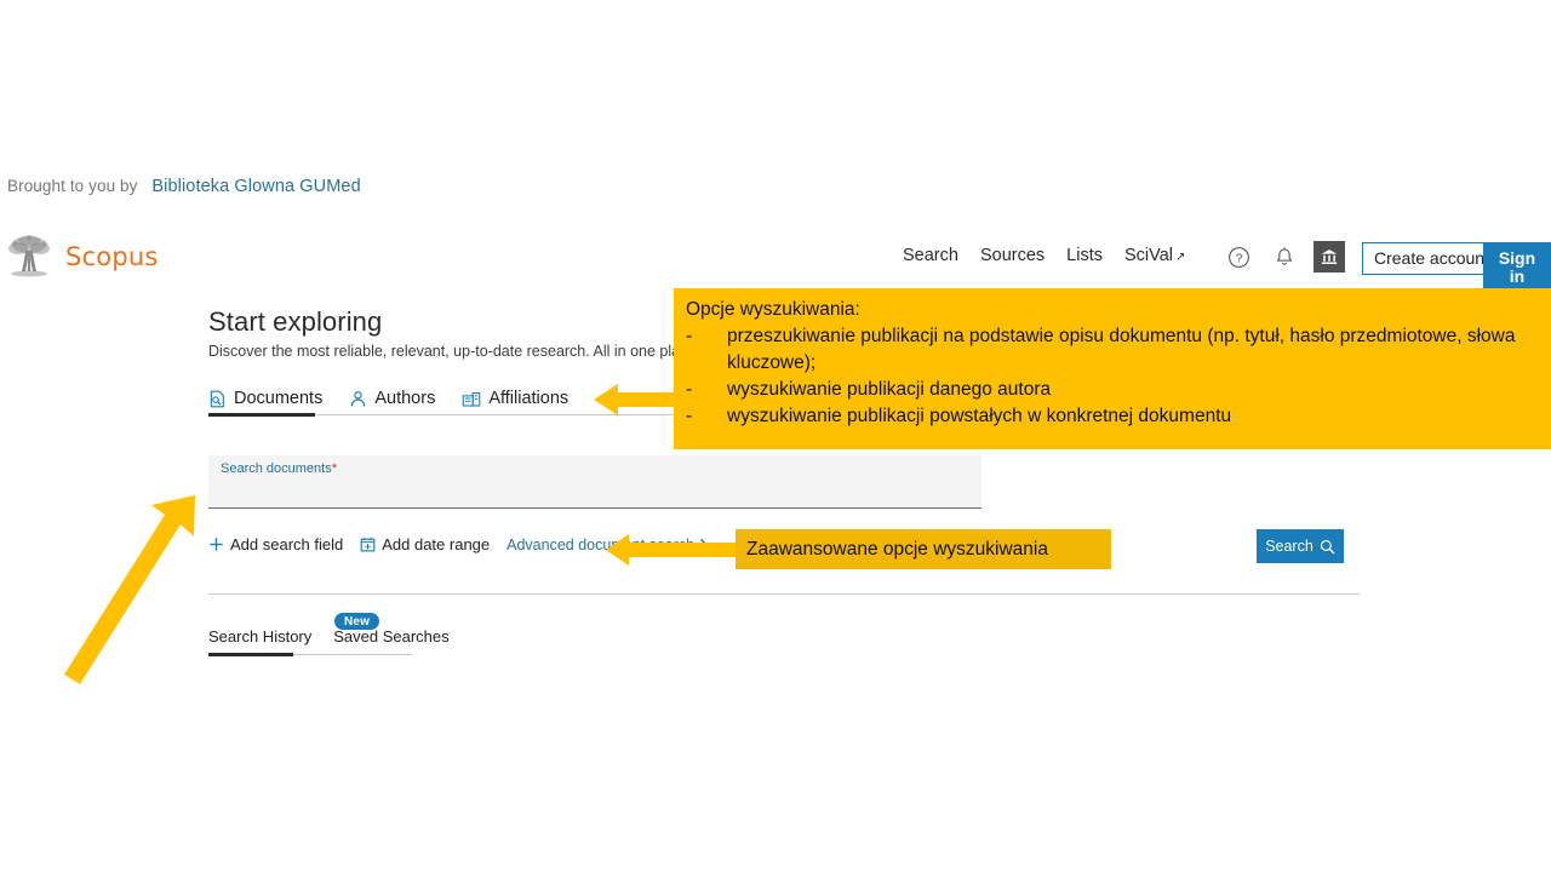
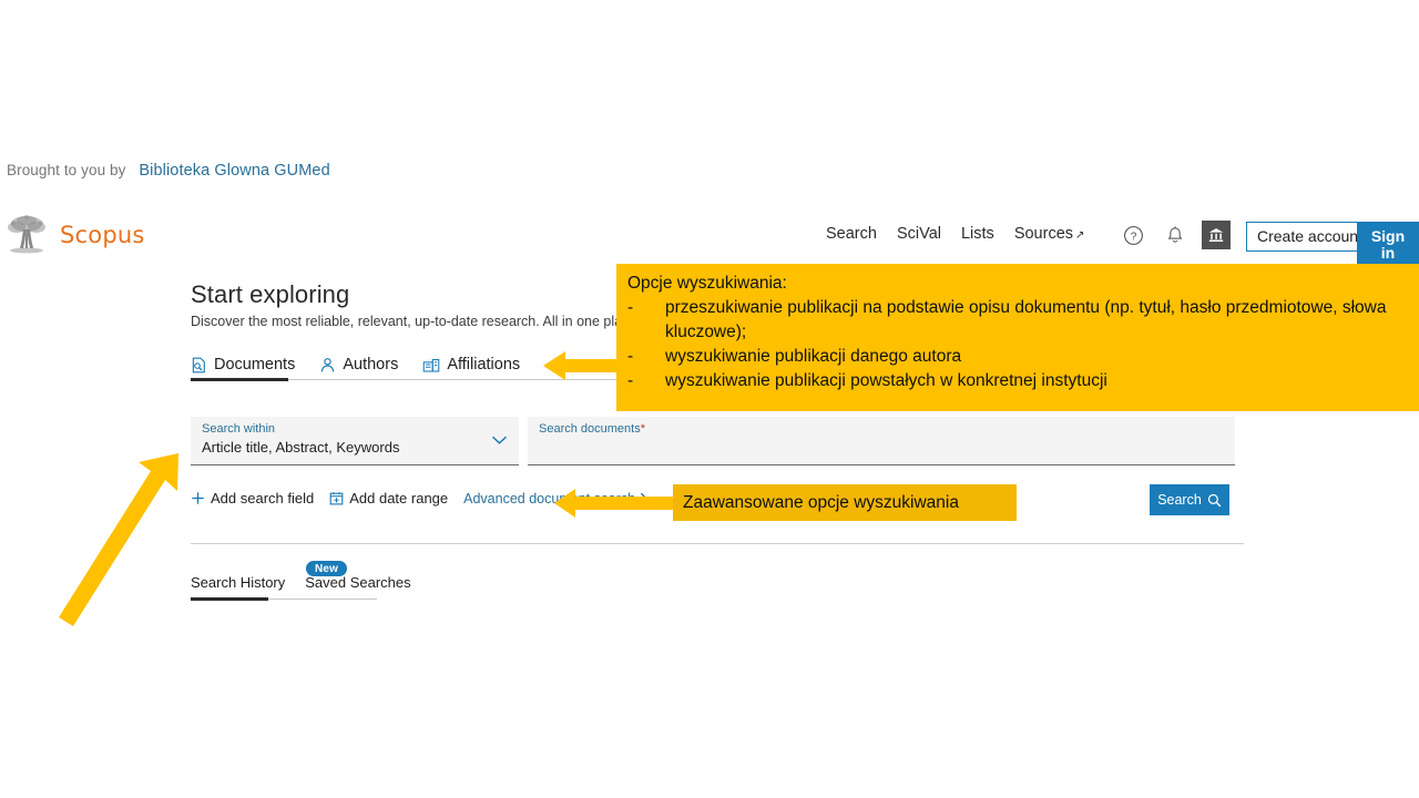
  Brought to you by Biblioteka Glowna GUMed
  Scopus
  Search
- Sources
+ SciVal
  Lists
- SciVal ↗
+ Sources ↗
  ?
  Create accoun
  Sign in
  Start exploring
  Discover the most reliable, relevant, up-to-date research. All in one pl
  Documents
  Authors
  Affiliations
+ Search within
+ Article title, Abstract, Keywords
  Search documents*
  Add search field
  Add date range
  Search
  Search History
  Saved Searches
  New
  Opcje wyszukiwania:
  -
  przeszukiwanie publikacji na podstawie opisu dokumentu (np. tytuł, hasło przedmiotowe, słowa kluczowe);
  -
  wyszukiwanie publikacji danego autora
  -
- wyszukiwanie publikacji powstałych w konkretnej dokumentu
+ wyszukiwanie publikacji powstałych w konkretnej instytucji
  Zaawansowane opcje wyszukiwania
